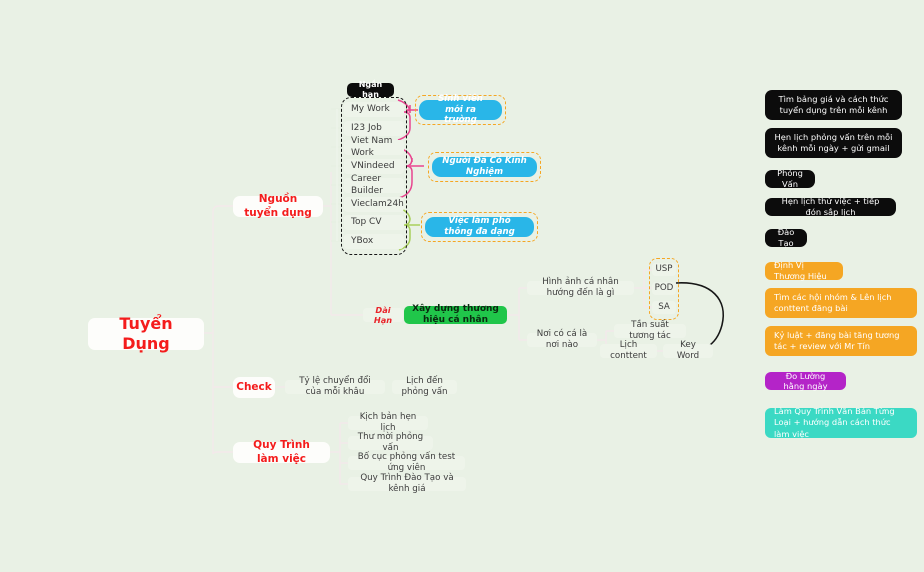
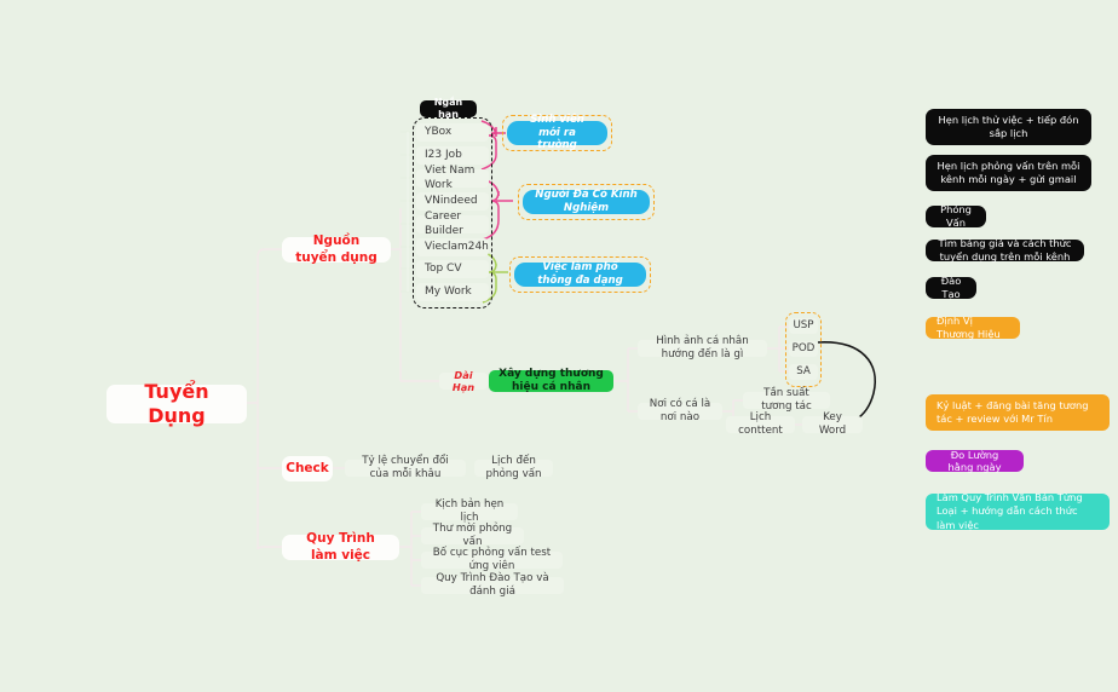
  Tuyển Dụng
  Nguồn tuyển dụng
  Check
  Quy Trình làm việc
  Ngắn hạn
- My Work
+ YBox
  I23 Job
  Viet Nam Work
  VNindeed
  Career Builder
  Vieclam24h
  Top CV
- YBox
+ My Work
  Sinh viên mới ra trường
  Người Đã Có Kinh Nghiệm
  Việc làm phổ thông đa dạng
  Dài Hạn
  Xây dựng thương hiệu cá nhân
  Hình ảnh cá nhân hướng đến là gì
  Nơi có cá là nơi nào
  USP
  POD
  SA
  Tần suất tương tác
  Lịch conttent
  Key Word
  Tỷ lệ chuyển đổi của mỗi khâu
  Lịch đến phỏng vấn
  Kịch bản hẹn lịch
  Thư mời phỏng vấn
  Bố cục phỏng vấn test ứng viên
- Quy Trình Đào Tạo và kênh giá
+ Quy Trình Đào Tạo và đánh giá
- Tìm bảng giá và cách thức tuyển dụng trên mỗi kênh
+ Hẹn lịch thử việc + tiếp đón sắp lịch
  Hẹn lịch phỏng vấn trên mỗi kênh mỗi ngày + gửi gmail
  Phỏng Vấn
- Hẹn lịch thử việc + tiếp đón sắp lịch
+ Tìm bảng giá và cách thức tuyển dụng trên mỗi kênh
  Đào Tạo
  Định Vị Thương Hiệu
- Tìm các hội nhóm & Lên lịch conttent đăng bài
  Kỷ luật + đăng bài tăng tương tác + review với Mr Tín
  Đo Lường hằng ngày
  Làm Quy Trình Văn Bản Từng Loại + hướng dẫn cách thức làm việc
